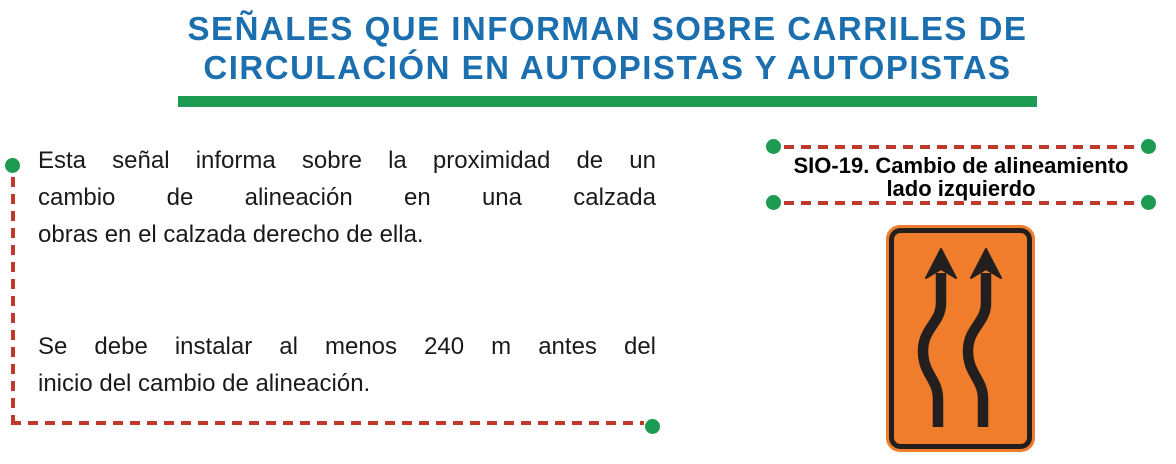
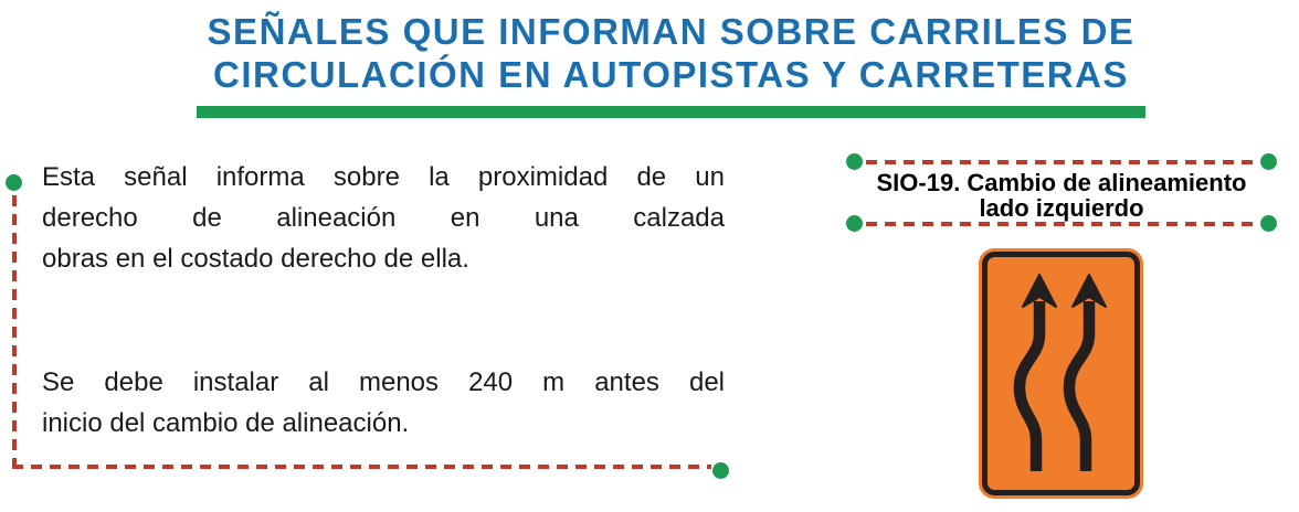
  SEÑALES QUE INFORMAN SOBRE CARRILES DE
- CIRCULACIÓN EN AUTOPISTAS Y AUTOPISTAS
+ CIRCULACIÓN EN AUTOPISTAS Y CARRETERAS
  Esta señal informa sobre la proximidad de un
- cambio de alineación en una calzada
+ derecho de alineación en una calzada
- obras en el calzada derecho de ella.
+ obras en el costado derecho de ella.
  Se debe instalar al menos 240 m antes del
  inicio del cambio de alineación.
  SIO-19. Cambio de alineamiento
  lado izquierdo
